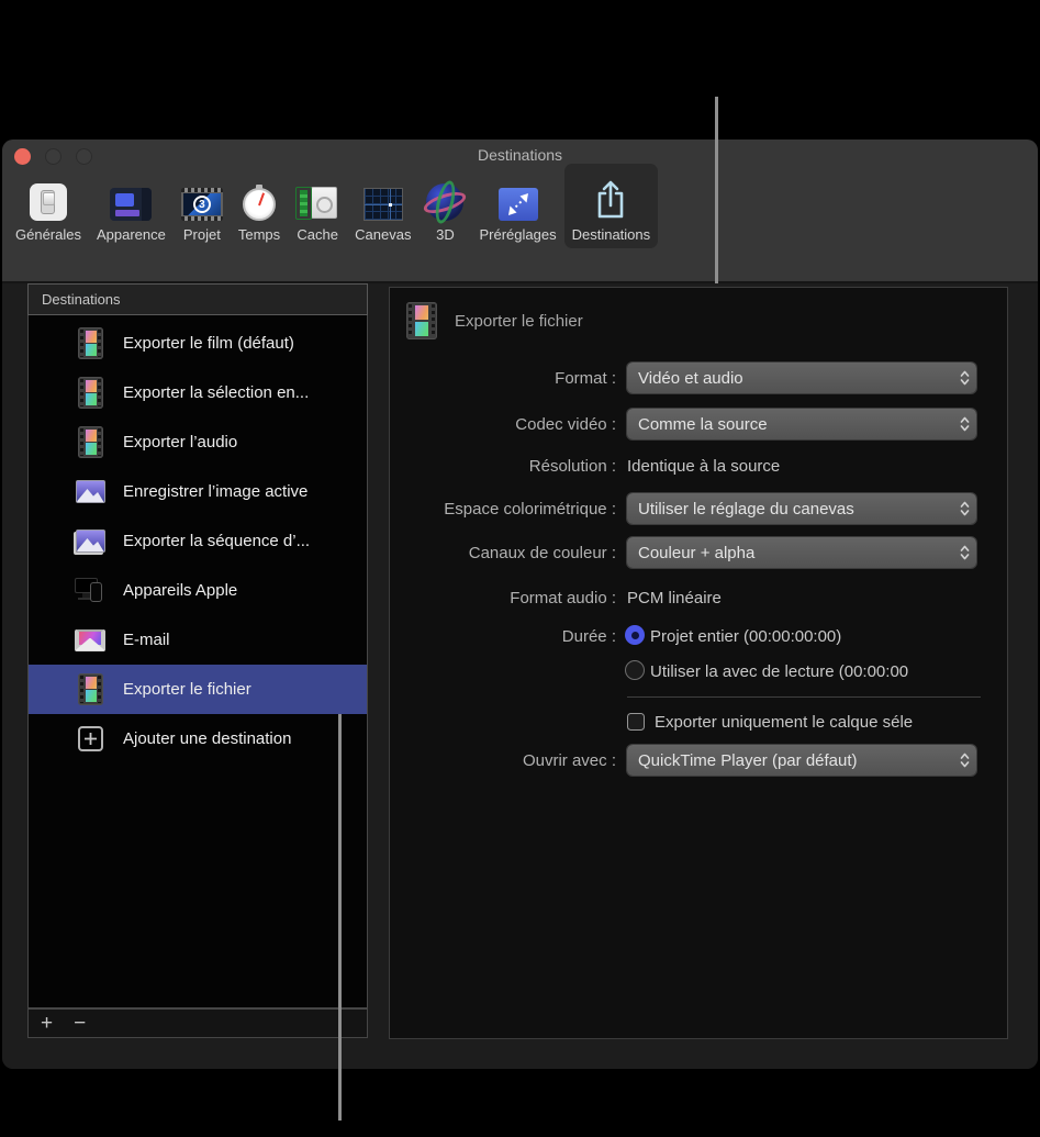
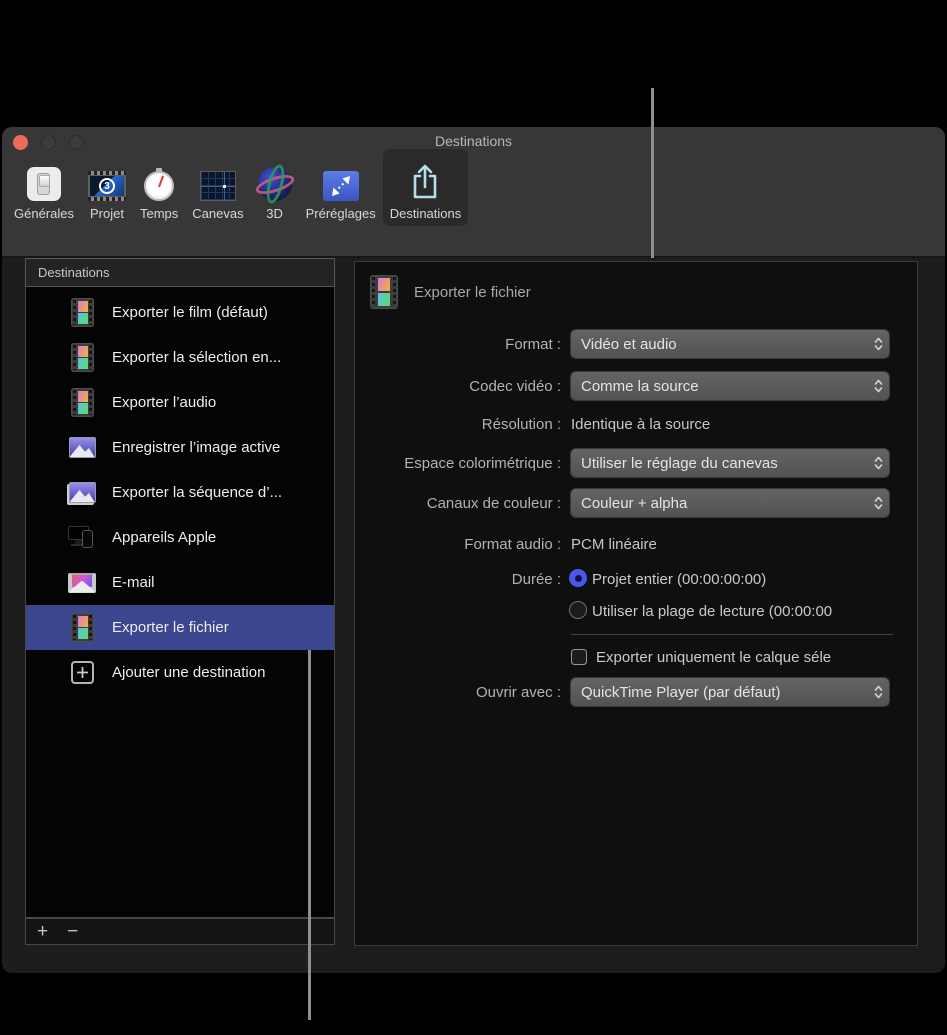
  Destinations
  Générales
- Apparence
  3
  Projet
  Temps
- Cache
  Canevas
  3D
  Préréglages
  Destinations
  Destinations
  Exporter le film (défaut)
  Exporter la sélection en...
  Exporter l’audio
  Enregistrer l’image active
  Exporter la séquence d’...
  Appareils Apple
  E-mail
  Exporter le fichier
  Ajouter une destination
  +
  −
  Exporter le fichier
  Format :
  Vidéo et audio
  Codec vidéo :
  Comme la source
  Résolution :
  Identique à la source
  Espace colorimétrique :
  Utiliser le réglage du canevas
  Canaux de couleur :
  Couleur + alpha
  Format audio :
  PCM linéaire
  Durée :
  Projet entier (00:00:00:00)
- Utiliser la avec de lecture (00:00:00
+ Utiliser la plage de lecture (00:00:00
  Exporter uniquement le calque séle
  Ouvrir avec :
  QuickTime Player (par défaut)
